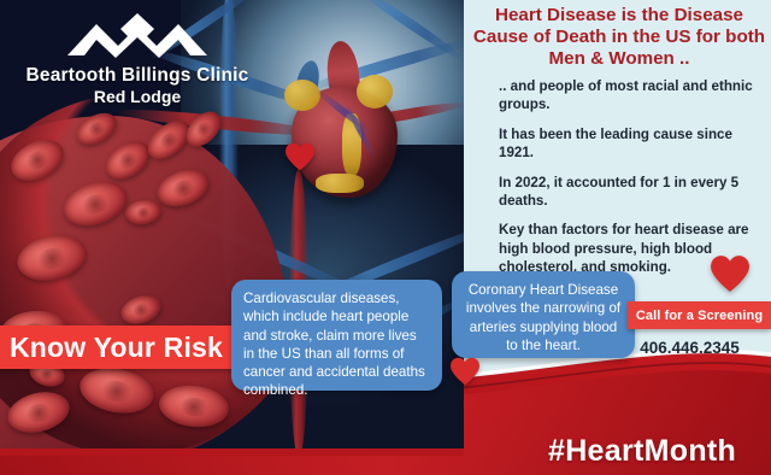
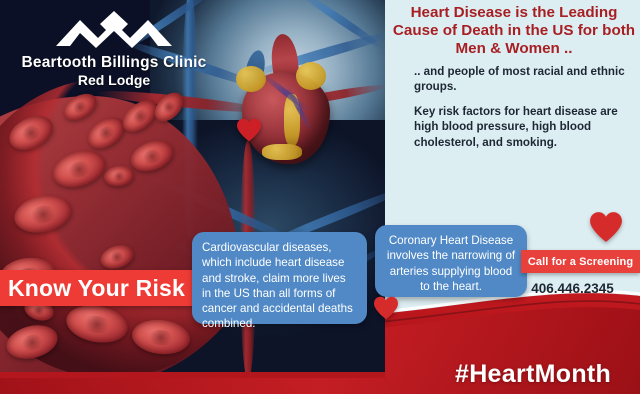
  Beartooth Billings Clinic
  Red Lodge
  Know Your Risk
- Heart Disease is the Disease Cause of Death in the US for both Men & Women ..
+ Heart Disease is the Leading Cause of Death in the US for both Men & Women ..
  .. and people of most racial and ethnic groups.
- It has been the leading cause since 1921.
- In 2022, it accounted for 1 in every 5 deaths.
- Key than factors for heart disease are high blood pressure, high blood cholesterol, and smoking.
+ Key risk factors for heart disease are high blood pressure, high blood cholesterol, and smoking.
- Cardiovascular diseases, which include heart people and stroke, claim more lives in the US than all forms of cancer and accidental deaths combined.
+ Cardiovascular diseases, which include heart disease and stroke, claim more lives in the US than all forms of cancer and accidental deaths combined.
  Coronary Heart Disease involves the narrowing of arteries supplying blood to the heart.
  Call for a Screening
  406.446.2345
  #HeartMonth
